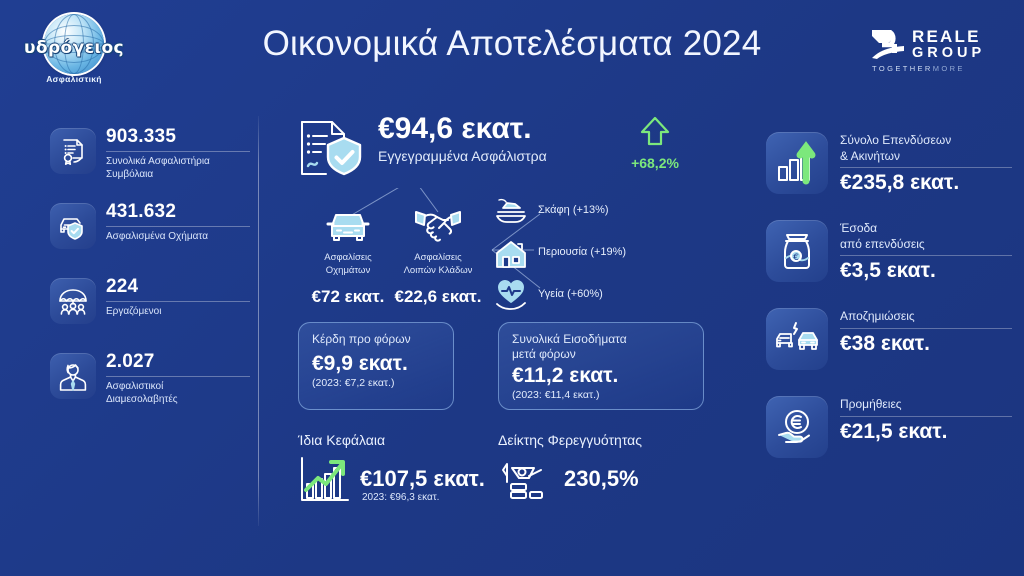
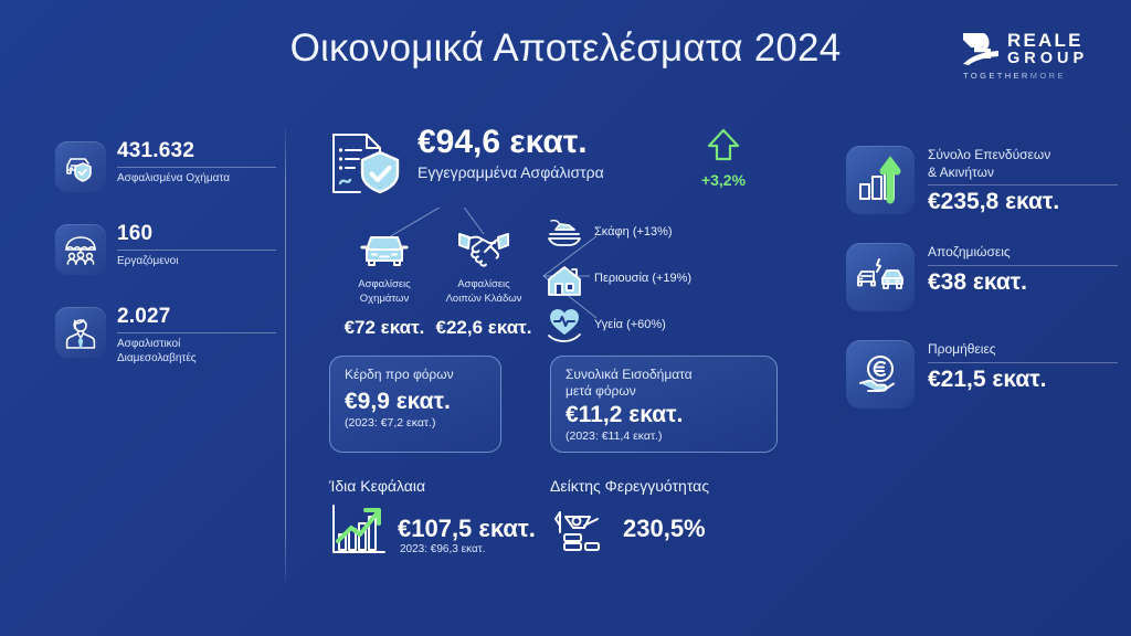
- υδρόγειος
- Ασφαλιστική
  Οικονομικά Αποτελέσματα 2024
  REALE
  GROUP
  TOGETHERMORE
- 903.335
- Συνολικά Ασφαλιστήρια
- Συμβόλαια
  431.632
  Ασφαλισμένα Οχήματα
- 224
+ 160
  Εργαζόμενοι
  2.027
  Ασφαλιστικοί
  Διαμεσολαβητές
  €94,6 εκατ.
  Εγγεγραμμένα Ασφάλιστρα
- +68,2%
+ +3,2%
  Ασφαλίσεις
  Οχημάτων
  €72 εκατ.
  Ασφαλίσεις
  Λοιπών Κλάδων
  €22,6 εκατ.
  Σκάφη (+13%)
  Περιουσία (+19%)
  Υγεία (+60%)
  Κέρδη προ φόρων
  €9,9 εκατ.
  (2023: €7,2 εκατ.)
  Συνολικά Εισοδήματα
  μετά φόρων
  €11,2 εκατ.
  (2023: €11,4 εκατ.)
  Ίδια Κεφάλαια
  €107,5 εκατ.
  2023: €96,3 εκατ.
  Δείκτης Φερεγγυότητας
  230,5%
  Σύνολο Επενδύσεων
  & Ακινήτων
  €235,8 εκατ.
- €
- Έσοδα
- από επενδύσεις
- €3,5 εκατ.
  Αποζημιώσεις
  €38 εκατ.
  Προμήθειες
  €21,5 εκατ.
